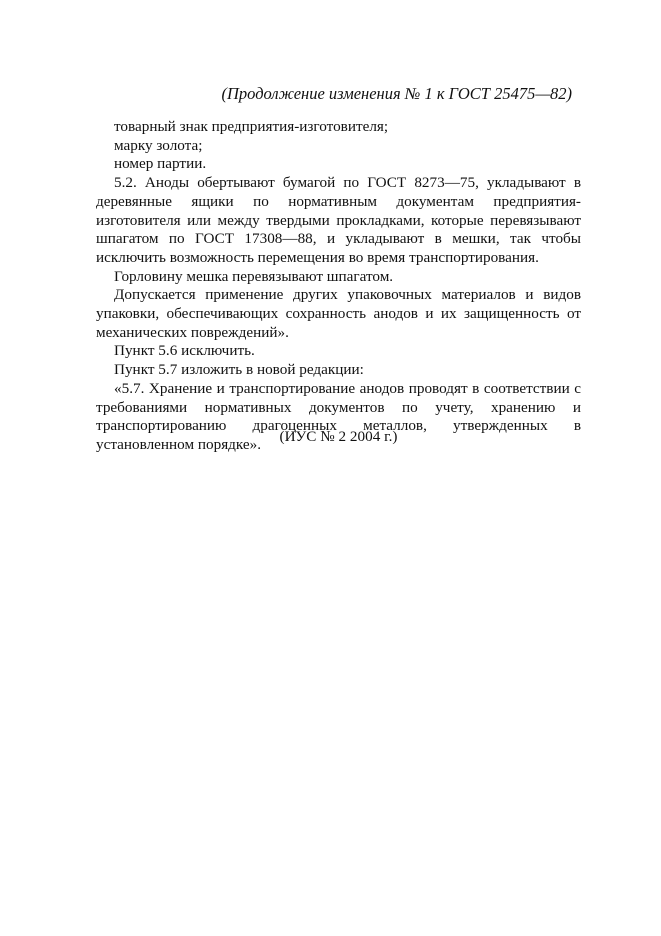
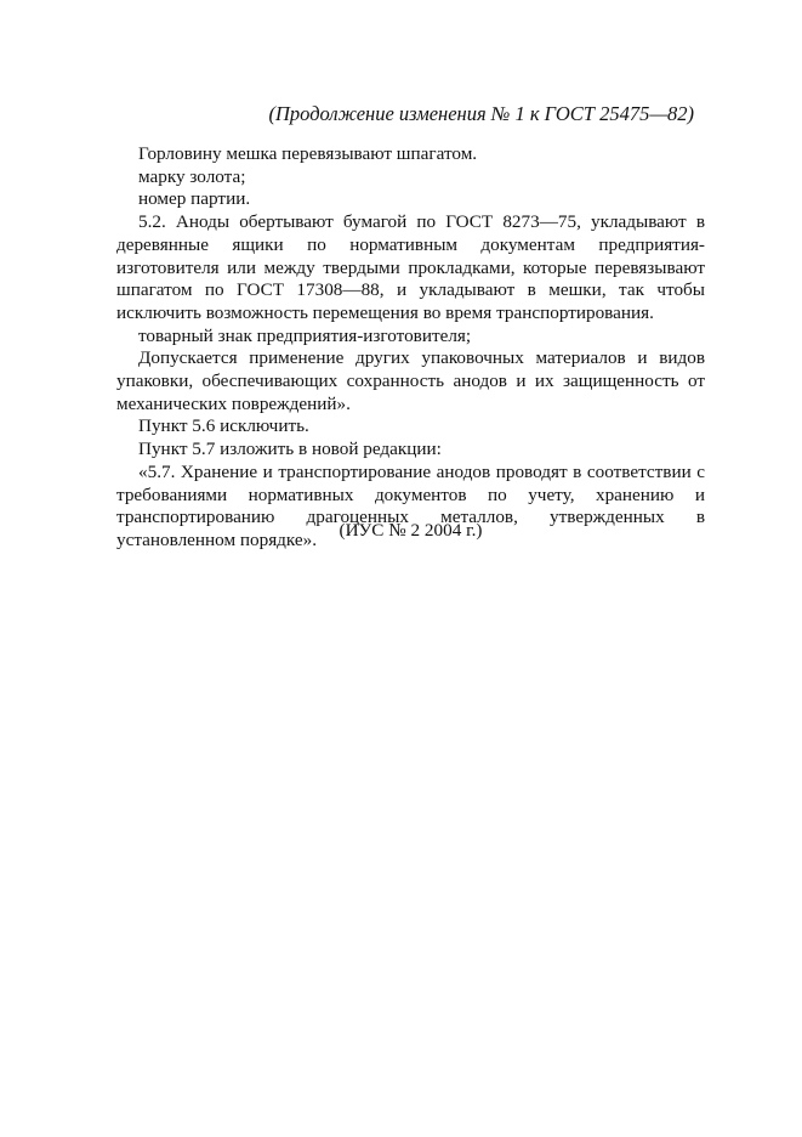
  (Продолжение изменения № 1 к ГОСТ 25475—82)
- товарный знак предприятия-изготовителя;
+ Горловину мешка перевязывают шпагатом.
  марку золота;
  номер партии.
  5.2. Аноды обертывают бумагой по ГОСТ 8273—75, укладывают в деревянные ящики по нормативным документам предприятия-изготовителя или между твердыми прокладками, которые перевязывают шпагатом по ГОСТ 17308—88, и укладывают в мешки, так чтобы исключить возможность перемещения во время транспортирования.
- Горловину мешка перевязывают шпагатом.
+ товарный знак предприятия-изготовителя;
  Допускается применение других упаковочных материалов и видов упаковки, обеспечивающих сохранность анодов и их защищенность от механических повреждений».
  Пункт 5.6 исключить.
  Пункт 5.7 изложить в новой редакции:
  «5.7. Хранение и транспортирование анодов проводят в соответствии с требованиями нормативных документов по учету, хранению и транспортированию драгоценных металлов, утвержденных в установленном порядке».
  (ИУС № 2 2004 г.)
